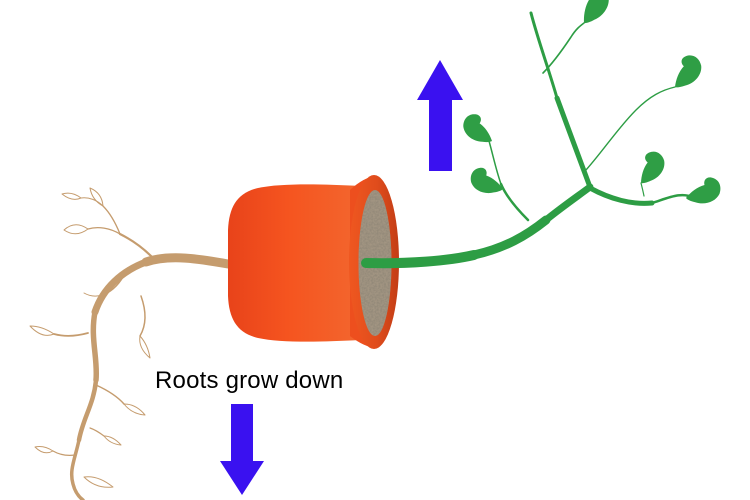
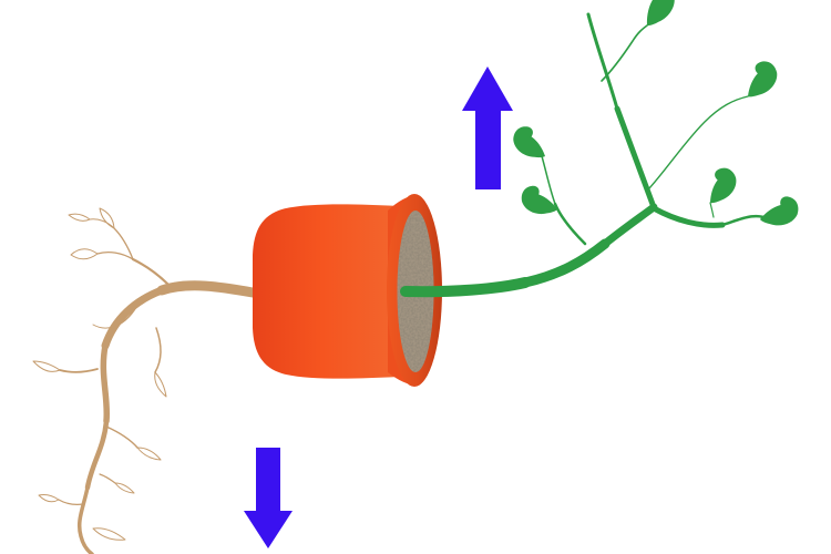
- Roots grow down
